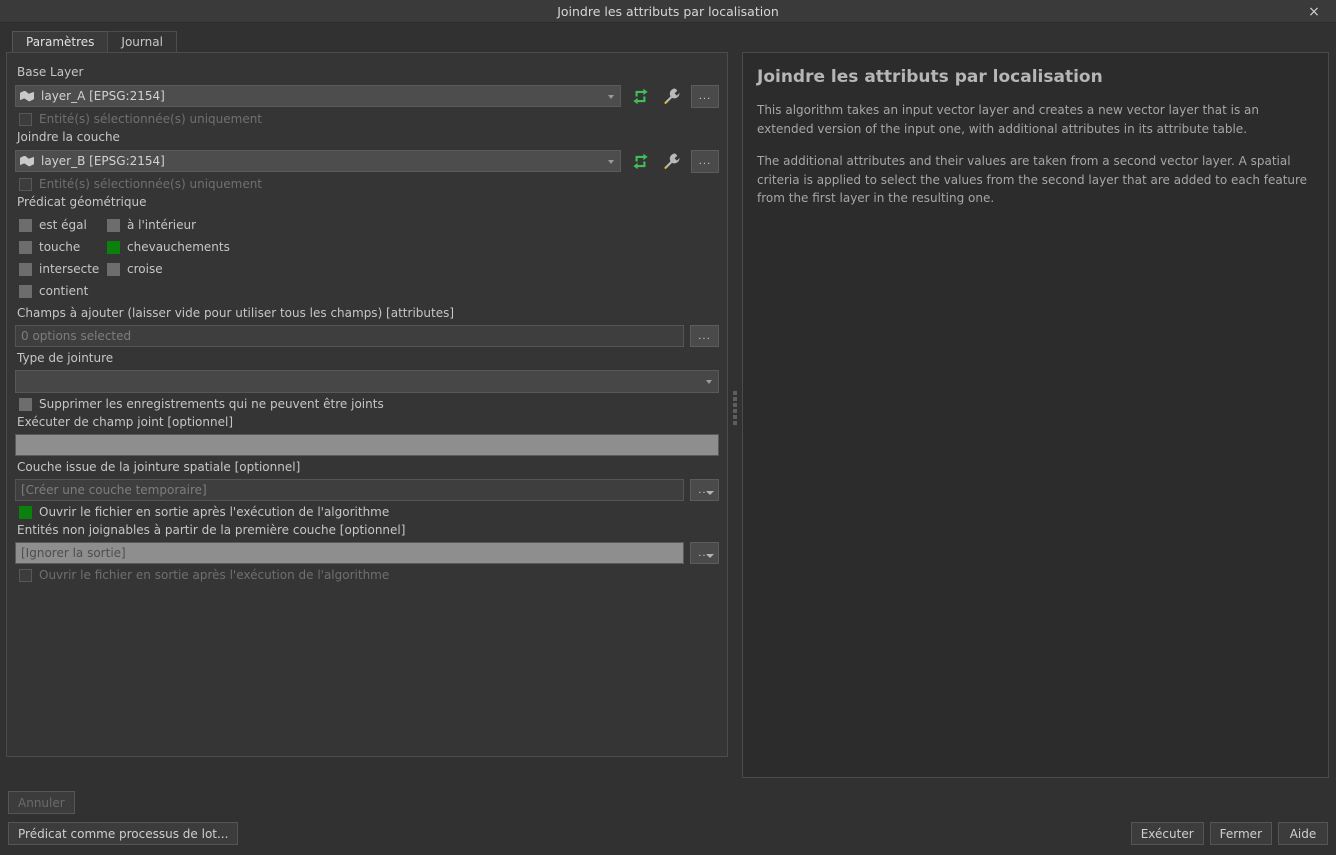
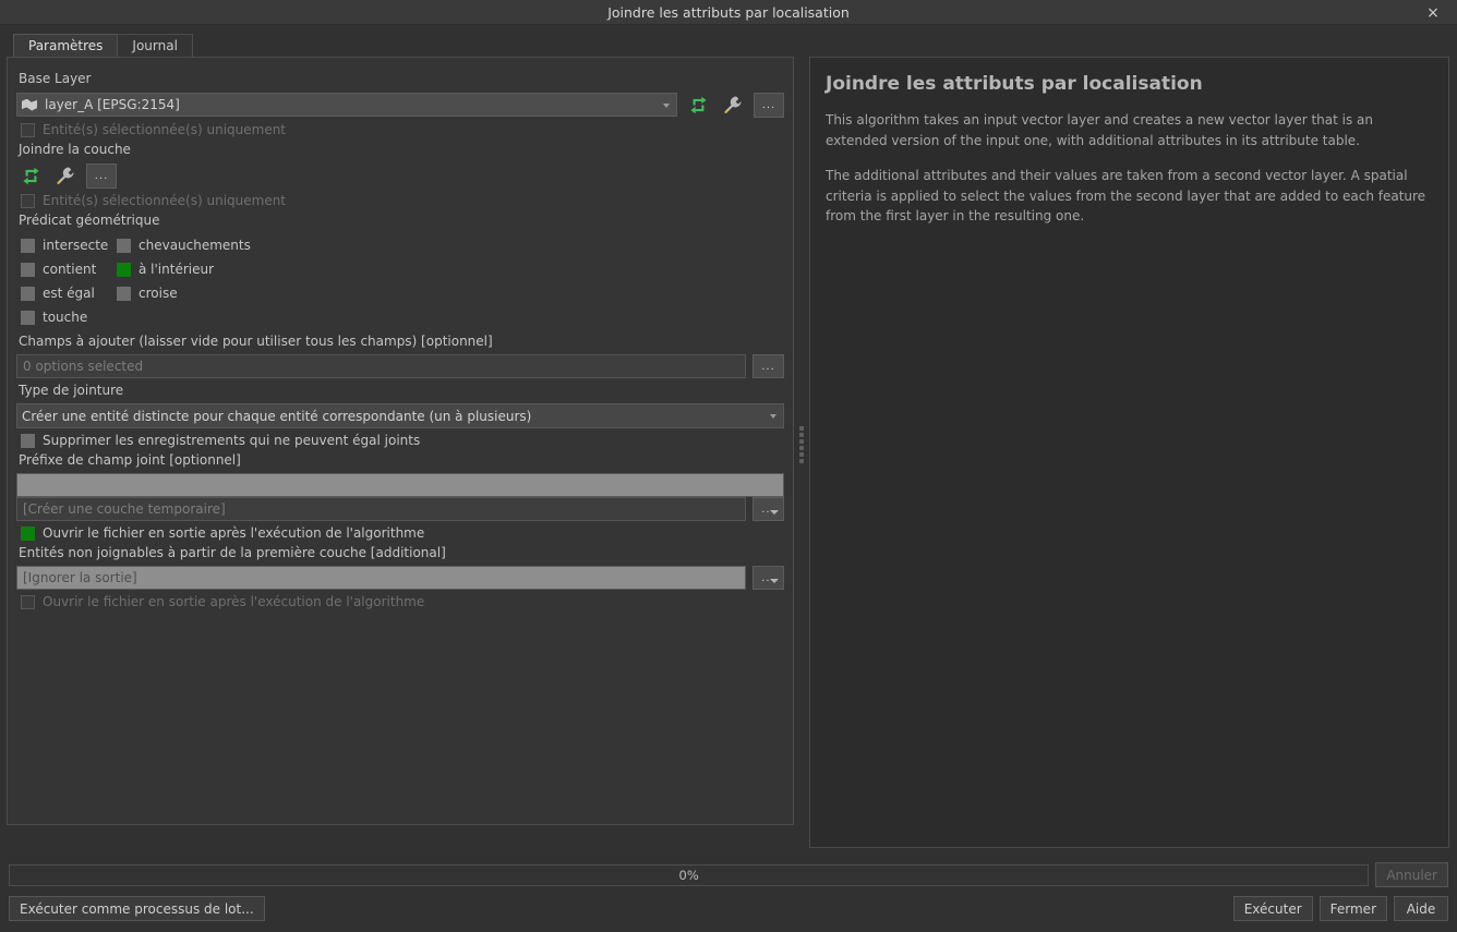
  Joindre les attributs par localisation
  ×
  Paramètres
  Journal
  Base Layer
  layer_A [EPSG:2154]
  ...
  Entité(s) sélectionnée(s) uniquement
  Joindre la couche
- layer_B [EPSG:2154]
  ...
  Entité(s) sélectionnée(s) uniquement
  Prédicat géométrique
- est égal
+ intersecte
- à l'intérieur
+ chevauchements
- touche
+ contient
- chevauchements
+ à l'intérieur
- intersecte
+ est égal
  croise
- contient
+ touche
- Champs à ajouter (laisser vide pour utiliser tous les champs) [attributes]
+ Champs à ajouter (laisser vide pour utiliser tous les champs) [optionnel]
  0 options selected
  ...
  Type de jointure
+ Créer une entité distincte pour chaque entité correspondante (un à plusieurs)
- Supprimer les enregistrements qui ne peuvent être joints
+ Supprimer les enregistrements qui ne peuvent égal joints
- Exécuter de champ joint [optionnel]
+ Préfixe de champ joint [optionnel]
- Couche issue de la jointure spatiale [optionnel]
  [Créer une couche temporaire]
  ...
  Ouvrir le fichier en sortie après l'exécution de l'algorithme
- Entités non joignables à partir de la première couche [optionnel]
+ Entités non joignables à partir de la première couche [additional]
  [Ignorer la sortie]
  ...
  Ouvrir le fichier en sortie après l'exécution de l'algorithme
  Joindre les attributs par localisation
  This algorithm takes an input vector layer and creates a new vector layer that is an extended version of the input one, with additional attributes in its attribute table.
  The additional attributes and their values are taken from a second vector layer. A spatial criteria is applied to select the values from the second layer that are added to each feature from the first layer in the resulting one.
+ 0%
  Annuler
- Prédicat comme processus de lot...
+ Exécuter comme processus de lot...
  Exécuter
  Fermer
  Aide
